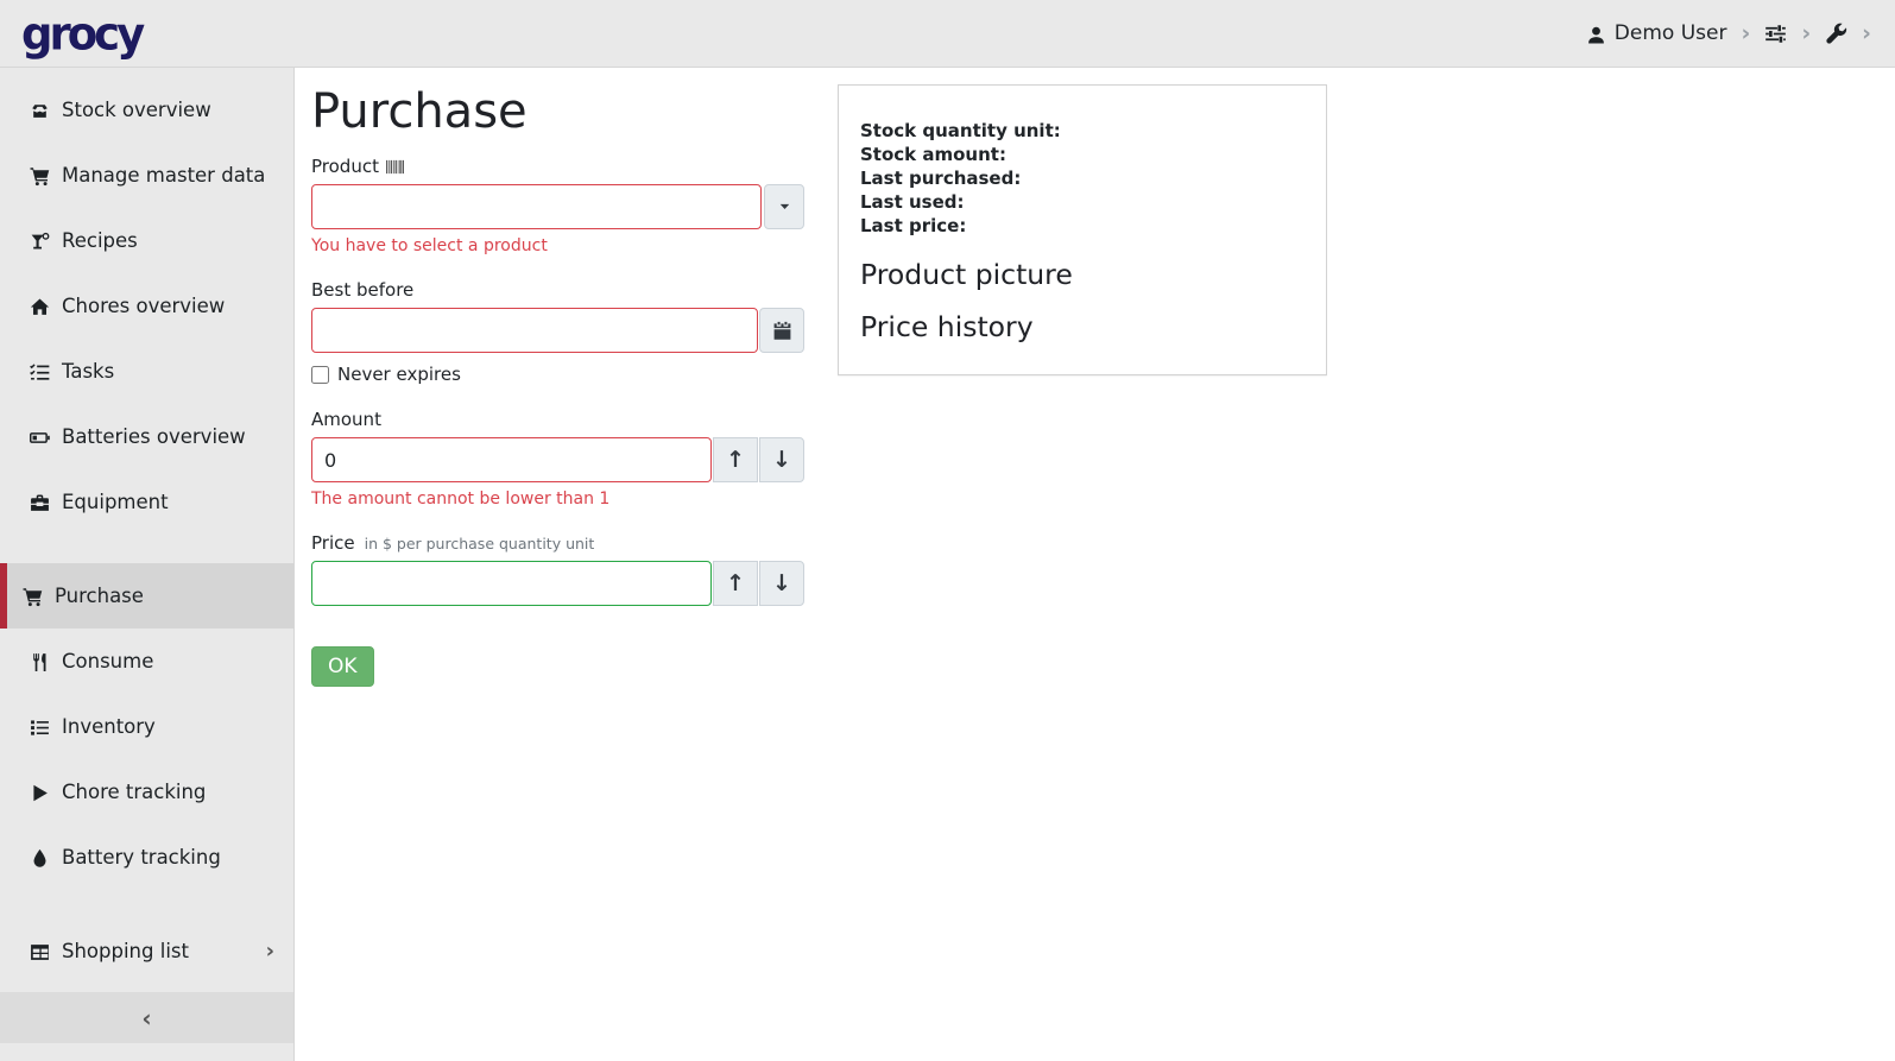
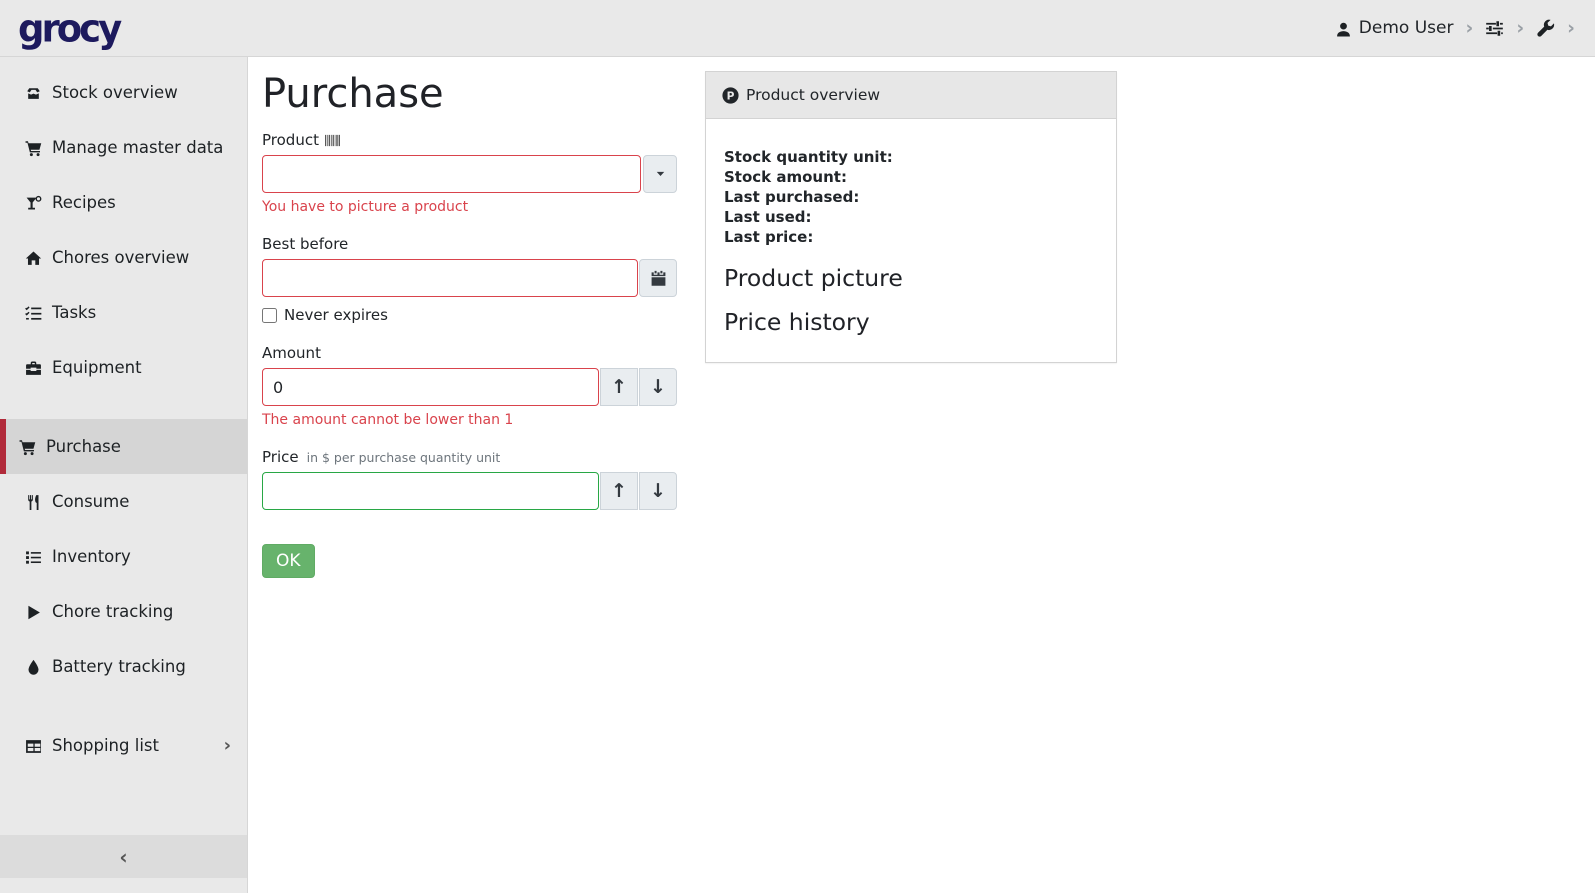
  grocy
  Demo User
  ›
  ›
  ›
  Stock overview
  Manage master data
  Recipes
  Chores overview
  Tasks
- Batteries overview
  Equipment
  Purchase
  Consume
  Inventory
  Chore tracking
  Battery tracking
  Shopping list
  ›
  ‹
  Purchase
  Product
- You have to select a product
+ You have to picture a product
  Best before
  Never expires
  Amount
  0
  ↑
  ↓
  The amount cannot be lower than 1
  Price
  in $ per purchase quantity unit
  ↑
  ↓
  OK
+ P
+ Product overview
  Stock quantity unit:
  Stock amount:
  Last purchased:
  Last used:
  Last price:
  Product picture
  Price history
